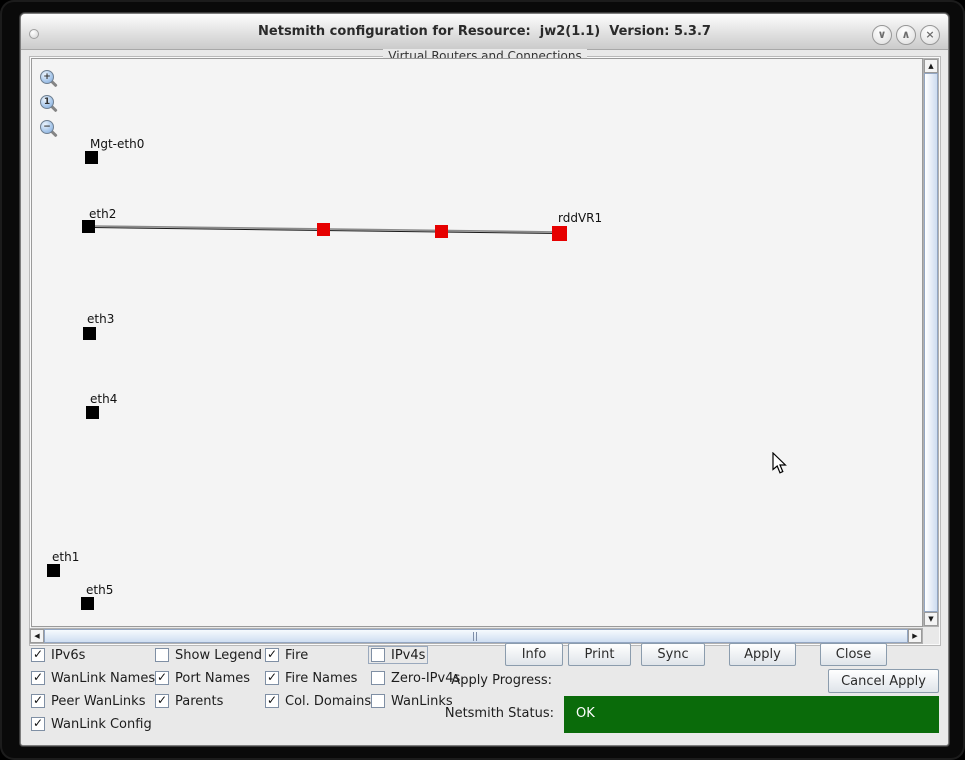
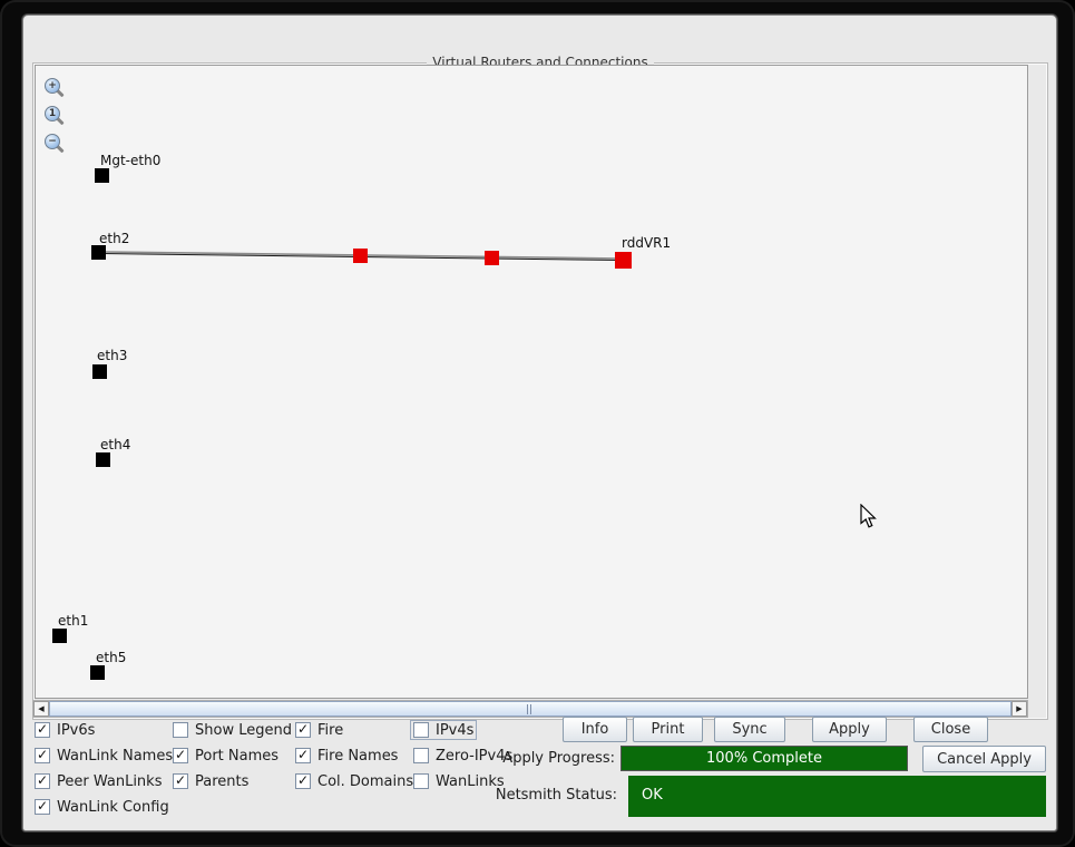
- Netsmith configuration for Resource: jw2(1.1) Version: 5.3.7
- ∨
- ∧
- ×
  Virtual Routers and Connections
  Mgt-eth0
  eth2
  eth3
  eth4
  eth1
  eth5
  rddVR1
  +
  1
  −
- ▲
- ▼
  ◀
  ▶
  ✓
  IPv6s
  ✓
  WanLink Names
  ✓
  Peer WanLinks
  ✓
  WanLink Config
  Show Legend
  ✓
  Port Names
  ✓
  Parents
  ✓
  Fire
  ✓
  Fire Names
  ✓
  Col. Domains
  IPv4s
  Zero-IPv4s
  WanLinks
  Info
  Print
  Sync
  Apply
  Close
  Cancel Apply
  Apply Progress:
+ 100% Complete
  Netsmith Status:
  OK
